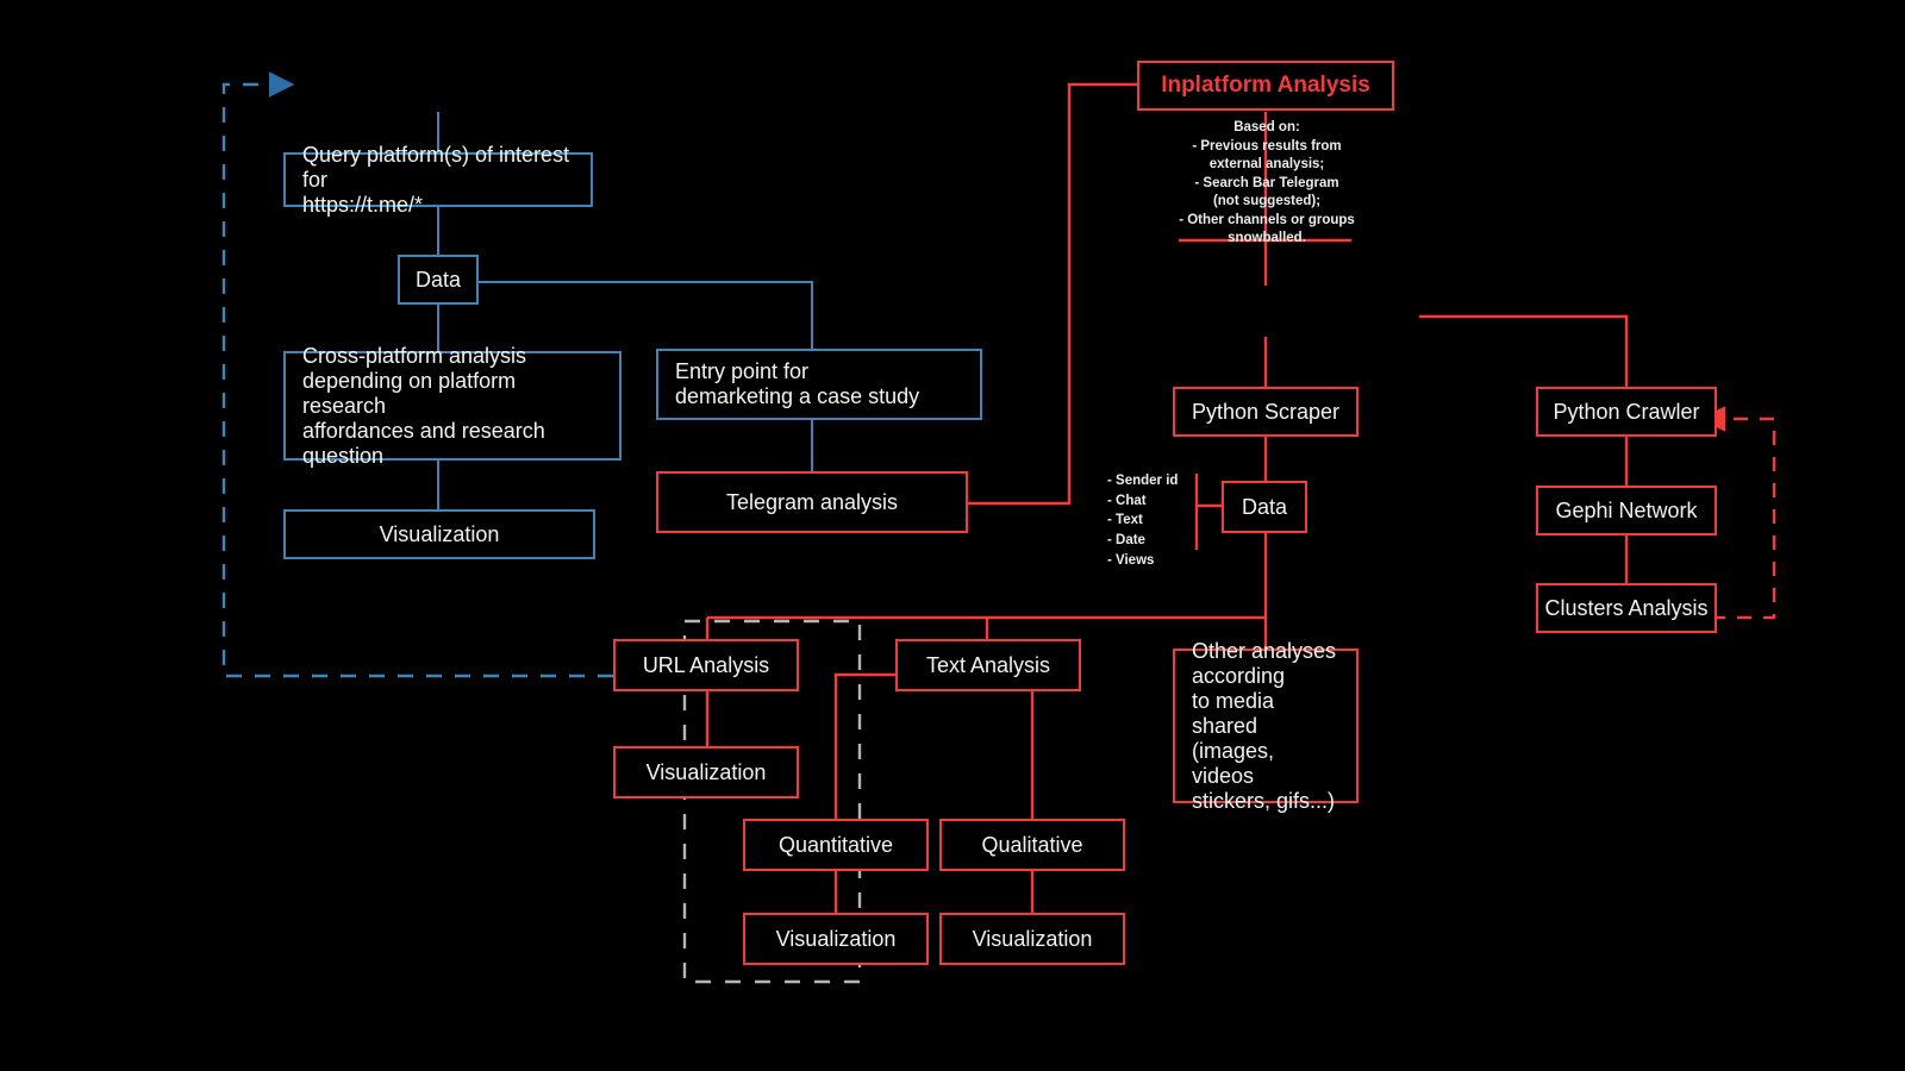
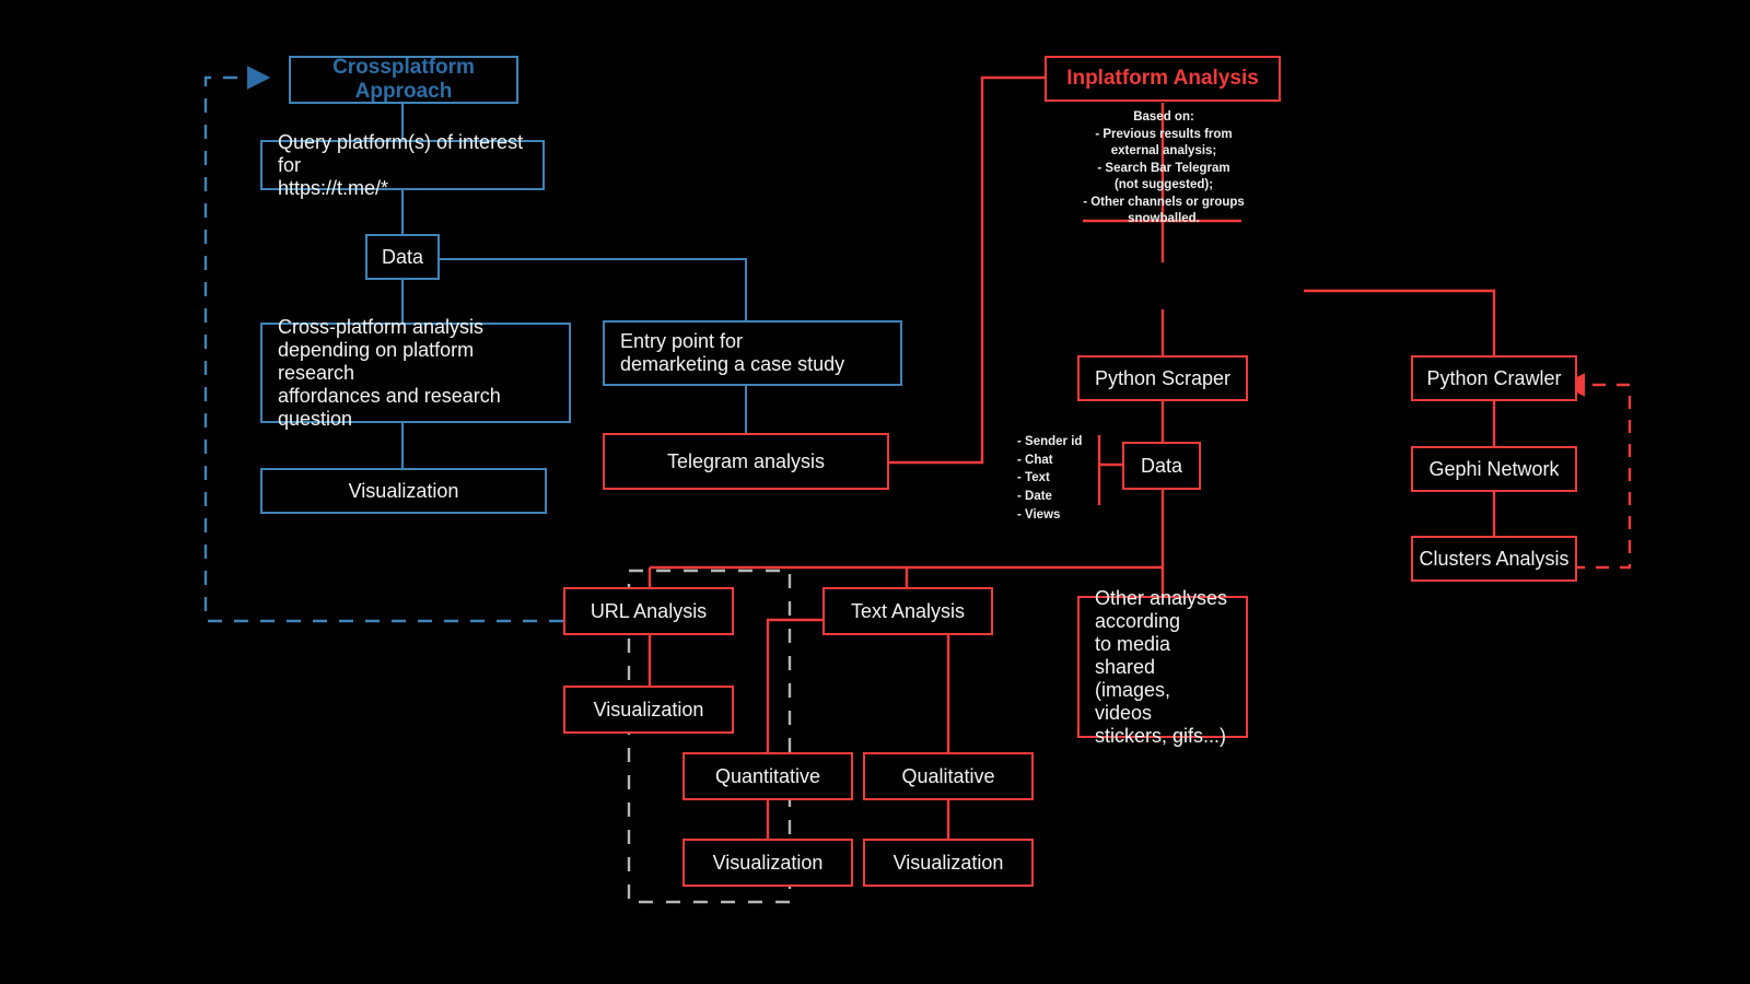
+ Crossplatform Approach
  Query platform(s) of interest for
  https://t.me/*
  Data
  Cross-platform analysis
  depending on platform research
  affordances and research question
  Visualization
  Entry point for
  demarketing a case study
  Telegram analysis
  Inplatform Analysis
  Based on:
  - Previous results from
  external analysis;
  - Search Bar Telegram
  (not suggested);
  - Other channels or groups
  snowballed.
  Python Scraper
  Data
  - Sender id
  - Chat
  - Text
  - Date
  - Views
  Python Crawler
  Gephi Network
  Clusters Analysis
  Other analyses
  according
  to media shared
  (images, videos
  stickers, gifs...)
  URL Analysis
  Visualization
  Text Analysis
  Quantitative
  Visualization
  Qualitative
  Visualization
